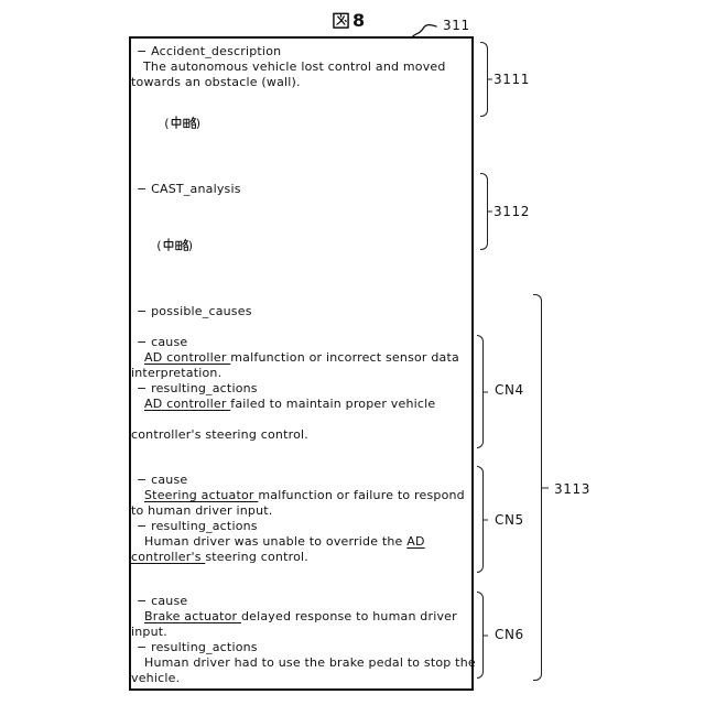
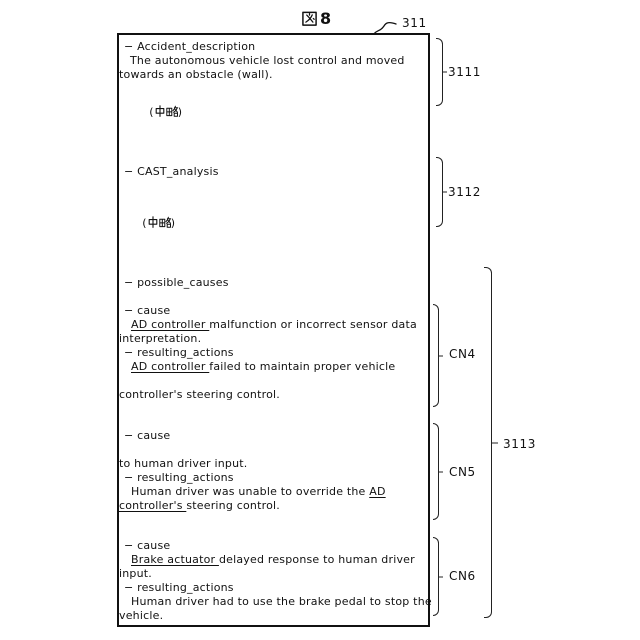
  8
  311
  − Accident_description
  The autonomous vehicle lost control and moved
  towards an obstacle (wall).
  ( )
  − CAST_analysis
  ( )
  − possible_causes
  − cause
  AD controller malfunction or incorrect sensor data
  interpretation.
  − resulting_actions
  AD controller failed to maintain proper vehicle
  controller's steering control.
  − cause
- Steering actuator malfunction or failure to respond
  to human driver input.
  − resulting_actions
  Human driver was unable to override the AD
  controller's steering control.
  − cause
  Brake actuator delayed response to human driver
  input.
  − resulting_actions
  Human driver had to use the brake pedal to stop the
  vehicle.
  3111
  3112
  CN4
  CN5
  CN6
  3113
